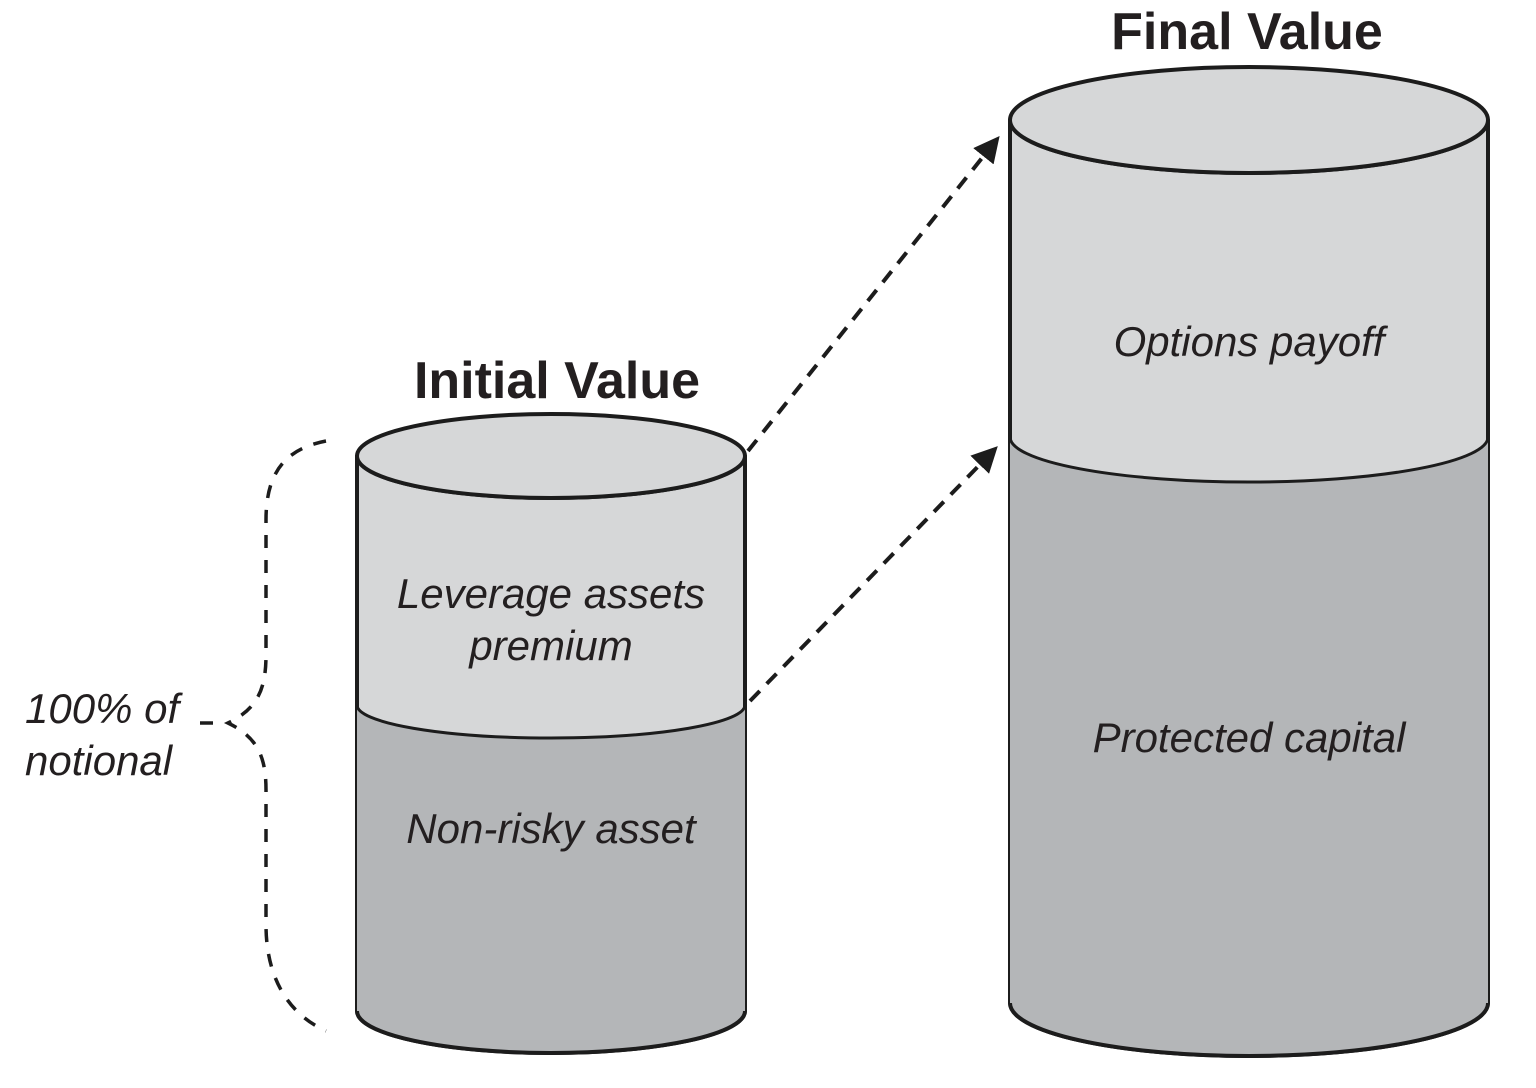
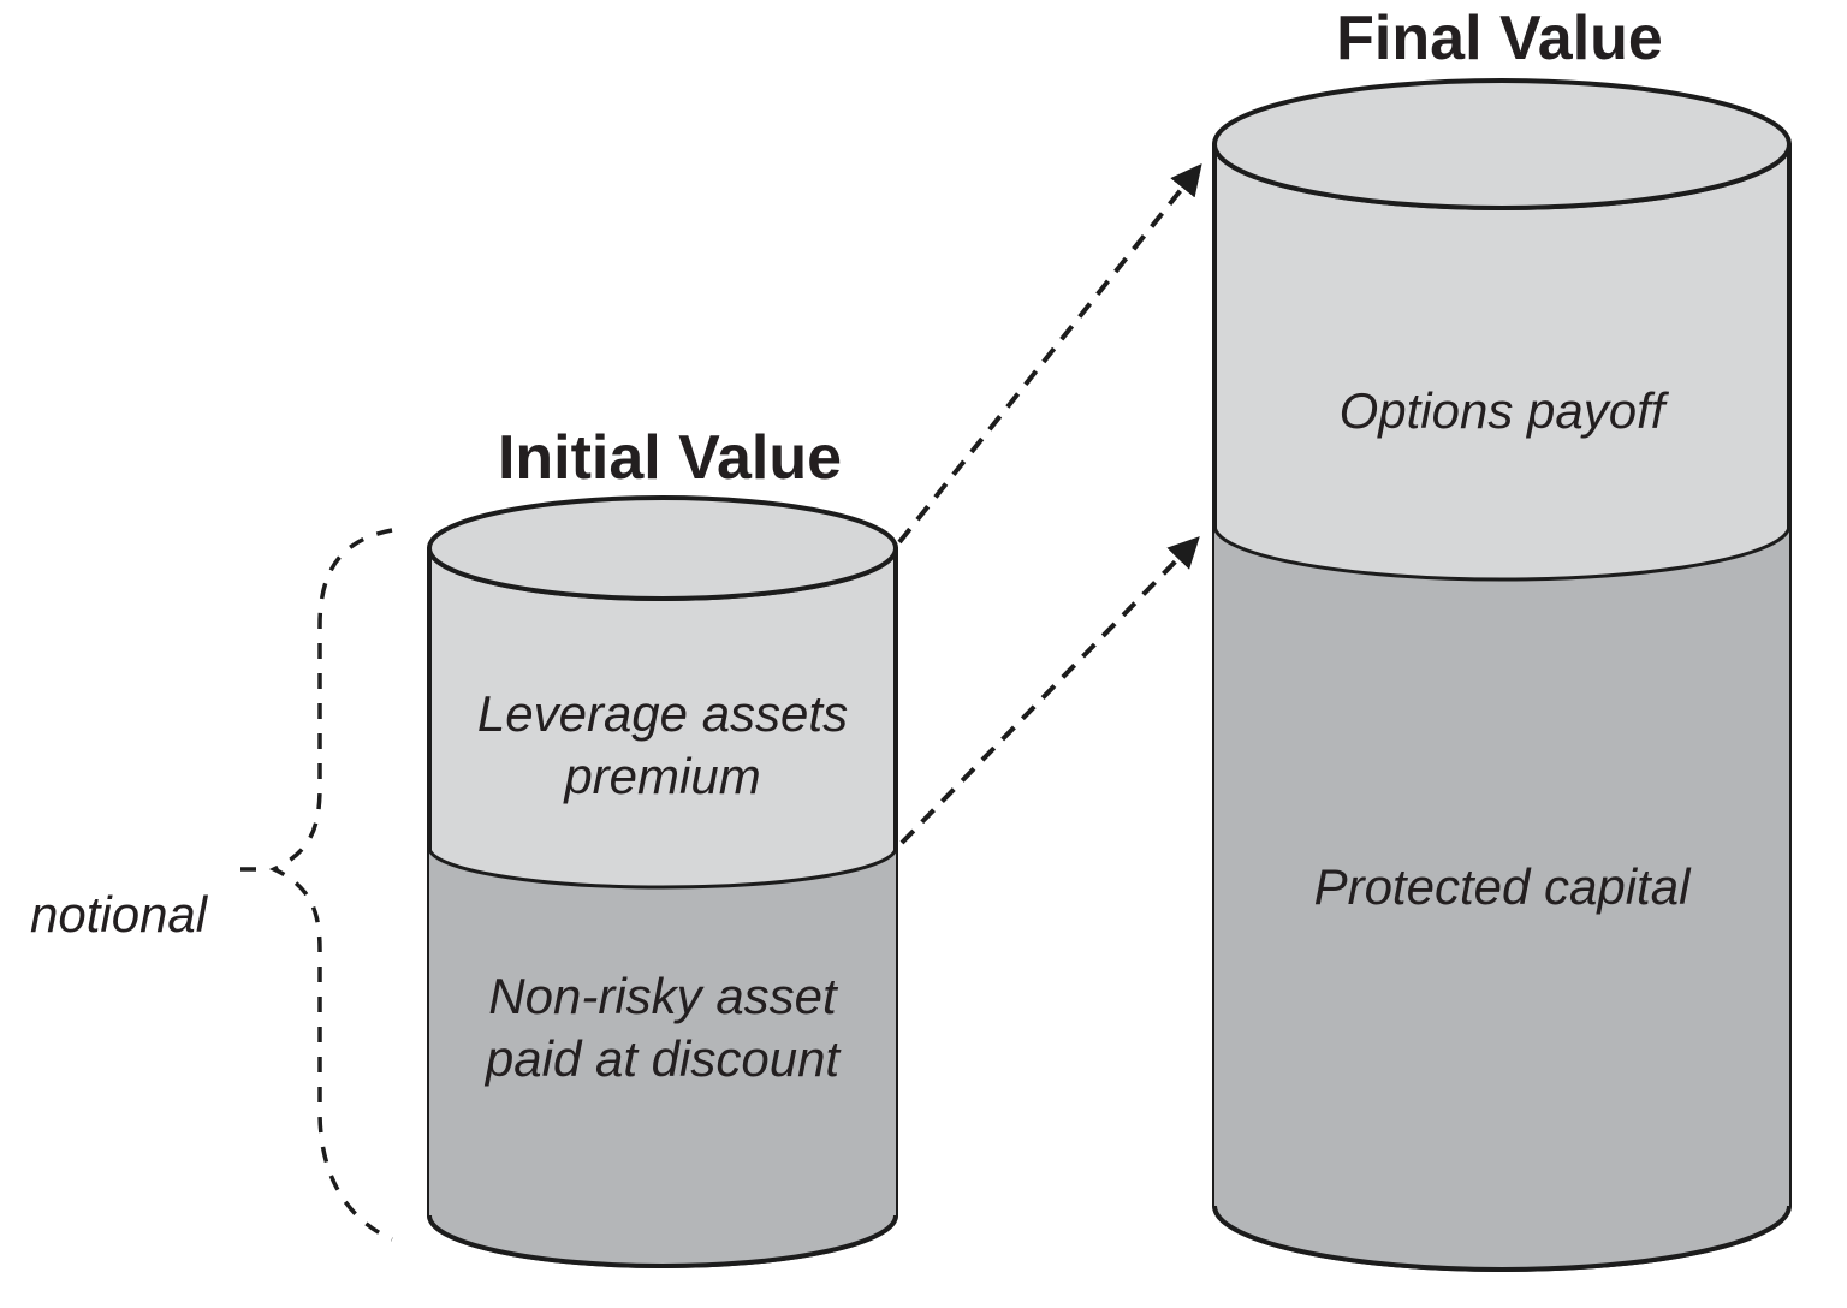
  Initial Value
  Final Value
  Leverage assets
  premium
  Non-risky asset
+ paid at discount
  Options payoff
  Protected capital
- 100% of
  notional
